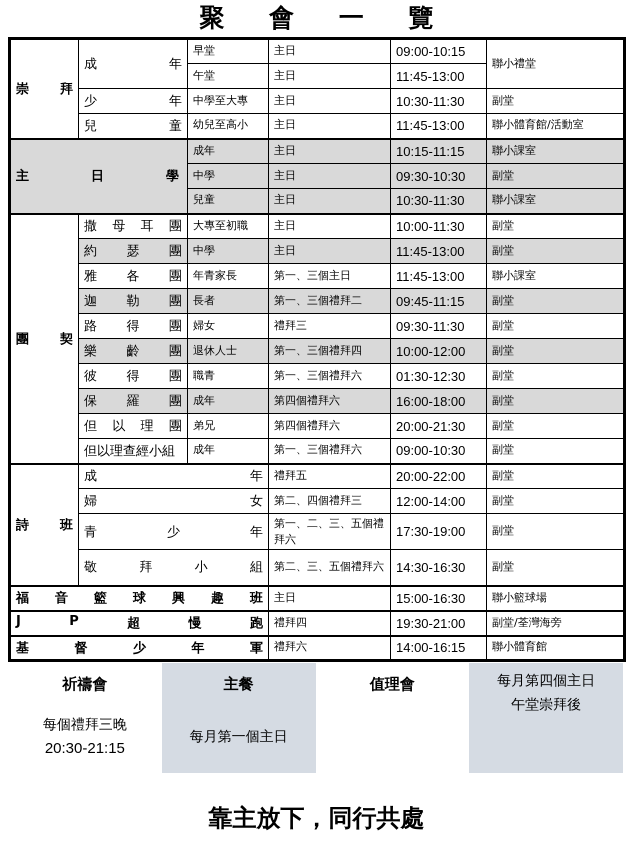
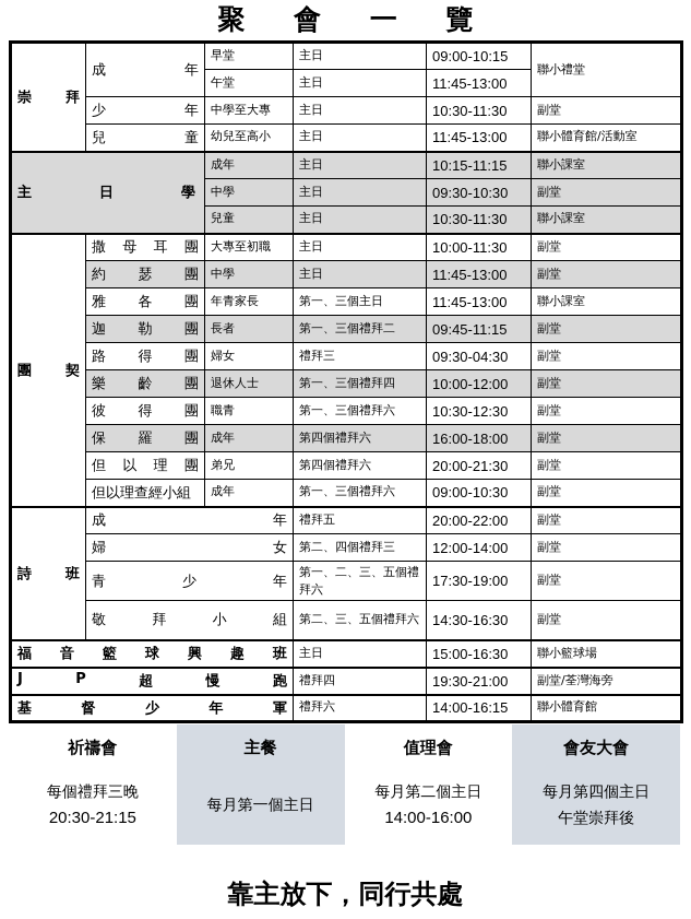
  聚 會 一 覽
  崇 拜	成 年	早堂	主日	09:00-10:15	聯小禮堂
  午堂	主日	11:45-13:00
  少 年	中學至大專	主日	10:30-11:30	副堂
  兒 童	幼兒至高小	主日	11:45-13:00	聯小體育館/活動室
  主 日 學	成年	主日	10:15-11:15	聯小課室
  中學	主日	09:30-10:30	副堂
  兒童	主日	10:30-11:30	聯小課室
  團 契	撒 母 耳 團	大專至初職	主日	10:00-11:30	副堂
  約 瑟 團	中學	主日	11:45-13:00	副堂
  雅 各 團	年青家長	第一、三個主日	11:45-13:00	聯小課室
  迦 勒 團	長者	第一、三個禮拜二	09:45-11:15	副堂
- 路 得 團	婦女	禮拜三	09:30-11:30	副堂
+ 路 得 團	婦女	禮拜三	09:30-04:30	副堂
  樂 齡 團	退休人士	第一、三個禮拜四	10:00-12:00	副堂
- 彼 得 團	職青	第一、三個禮拜六	01:30-12:30	副堂
+ 彼 得 團	職青	第一、三個禮拜六	10:30-12:30	副堂
  保 羅 團	成年	第四個禮拜六	16:00-18:00	副堂
  但 以 理 團	弟兄	第四個禮拜六	20:00-21:30	副堂
  但以理查經小組	成年	第一、三個禮拜六	09:00-10:30	副堂
  詩 班	成 年	禮拜五	20:00-22:00	副堂
  婦 女	第二、四個禮拜三	12:00-14:00	副堂
  青 少 年	第一、二、三、五個禮拜六	17:30-19:00	副堂
  敬 拜 小 組	第二、三、五個禮拜六	14:30-16:30	副堂
  福 音 籃 球 興 趣 班	主日	15:00-16:30	聯小籃球場
  J P 超 慢 跑	禮拜四	19:30-21:00	副堂/荃灣海旁
  基 督 少 年 軍	禮拜六	14:00-16:15	聯小體育館
  祈禱會
  每個禮拜三晚
  20:30-21:15
  主餐
  每月第一個主日
  值理會
+ 每月第二個主日
+ 14:00-16:00
+ 會友大會
  每月第四個主日
  午堂崇拜後
  靠主放下，同行共處
